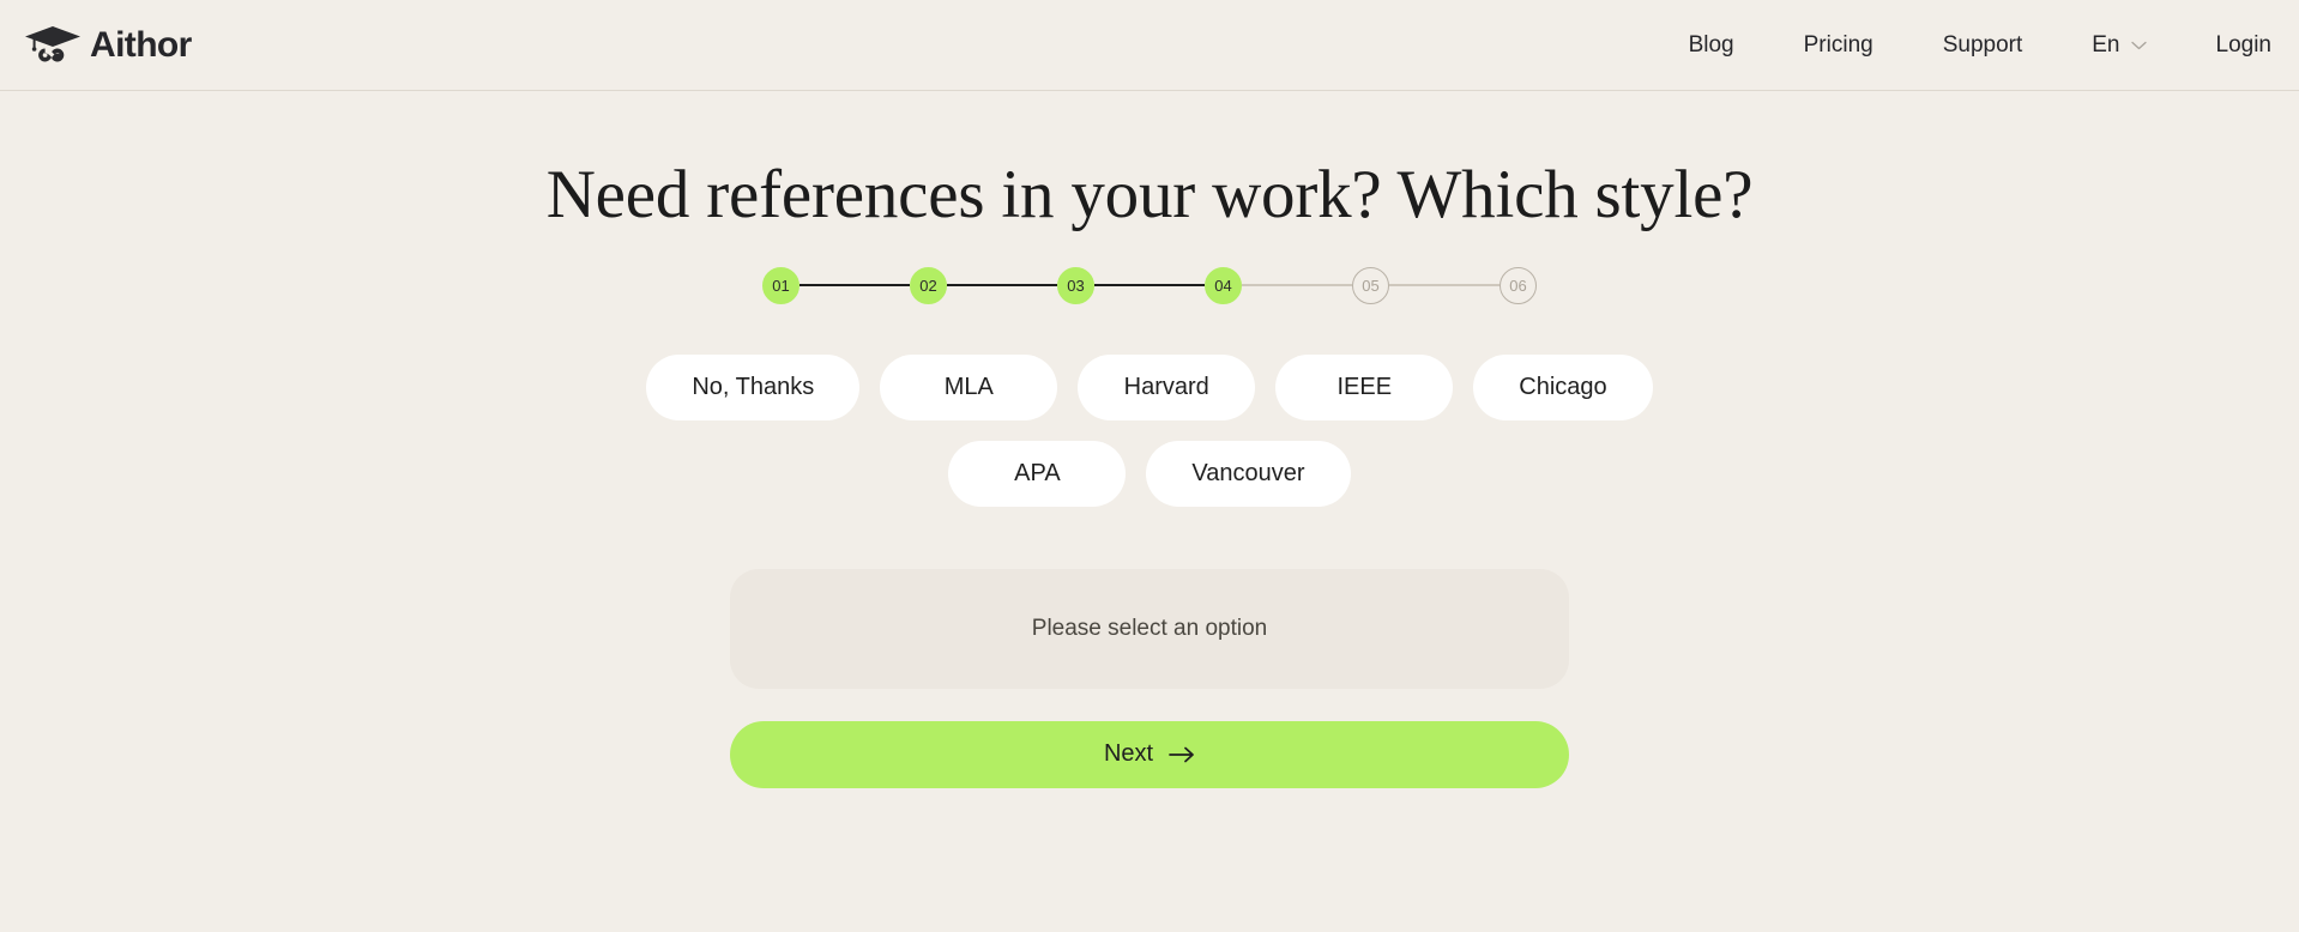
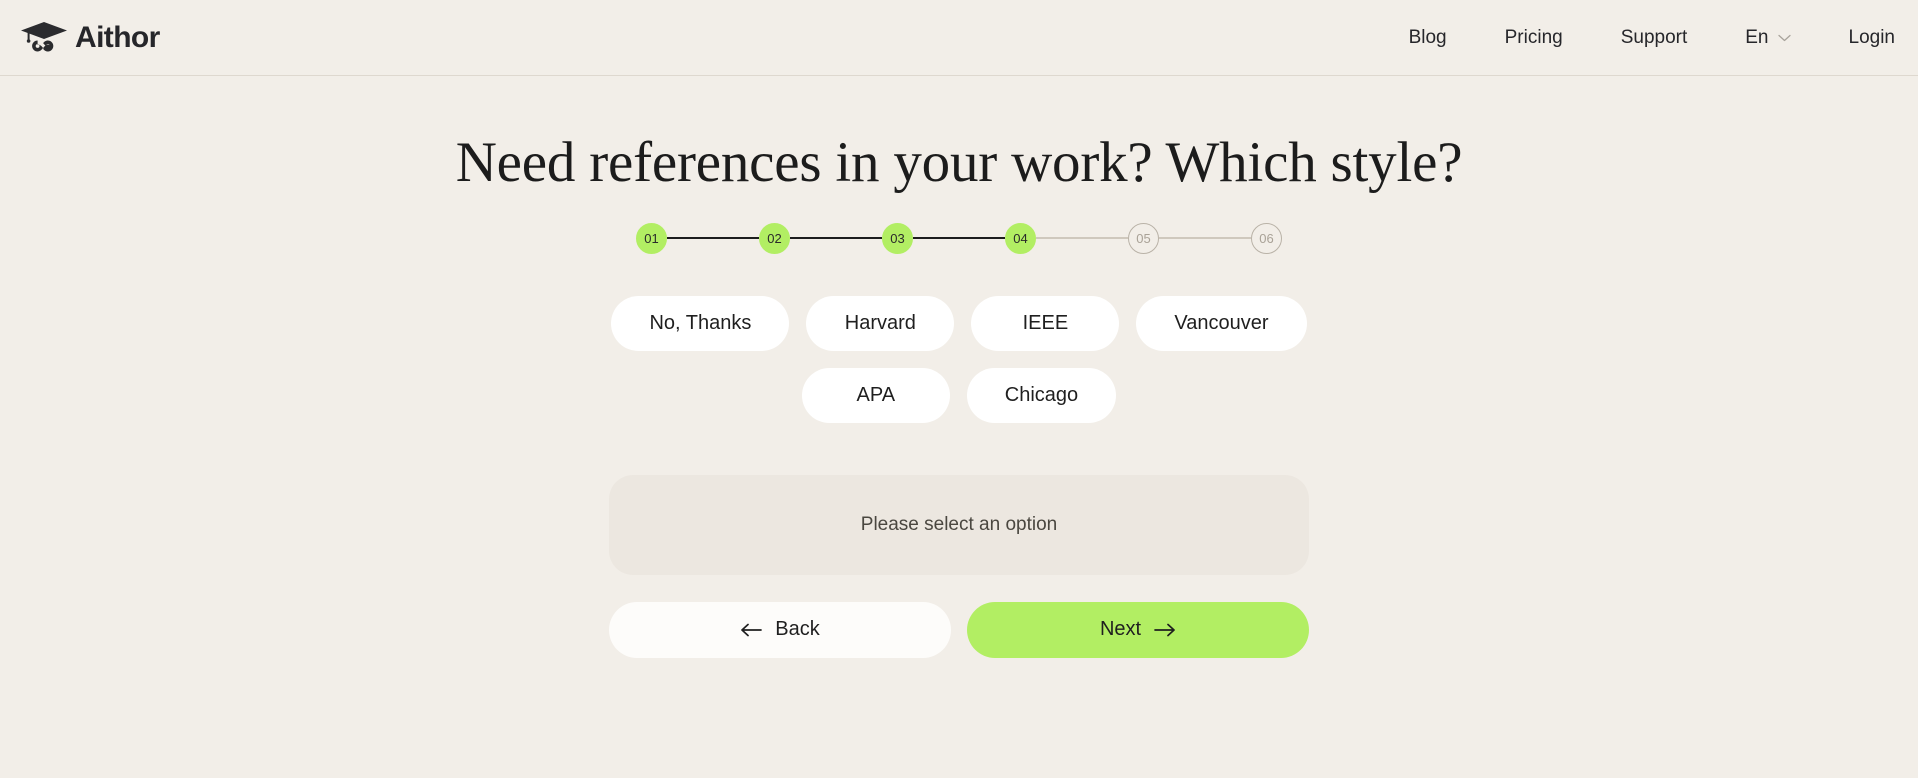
  Aithor
  Blog
  Pricing
  Support
  En
  Login
  Need references in your work? Which style?
  01
  02
  03
  04
  05
  06
  No, Thanks
- MLA
  Harvard
  IEEE
- Chicago
+ Vancouver
  APA
- Vancouver
+ Chicago
  Please select an option
+ Back
  Next
